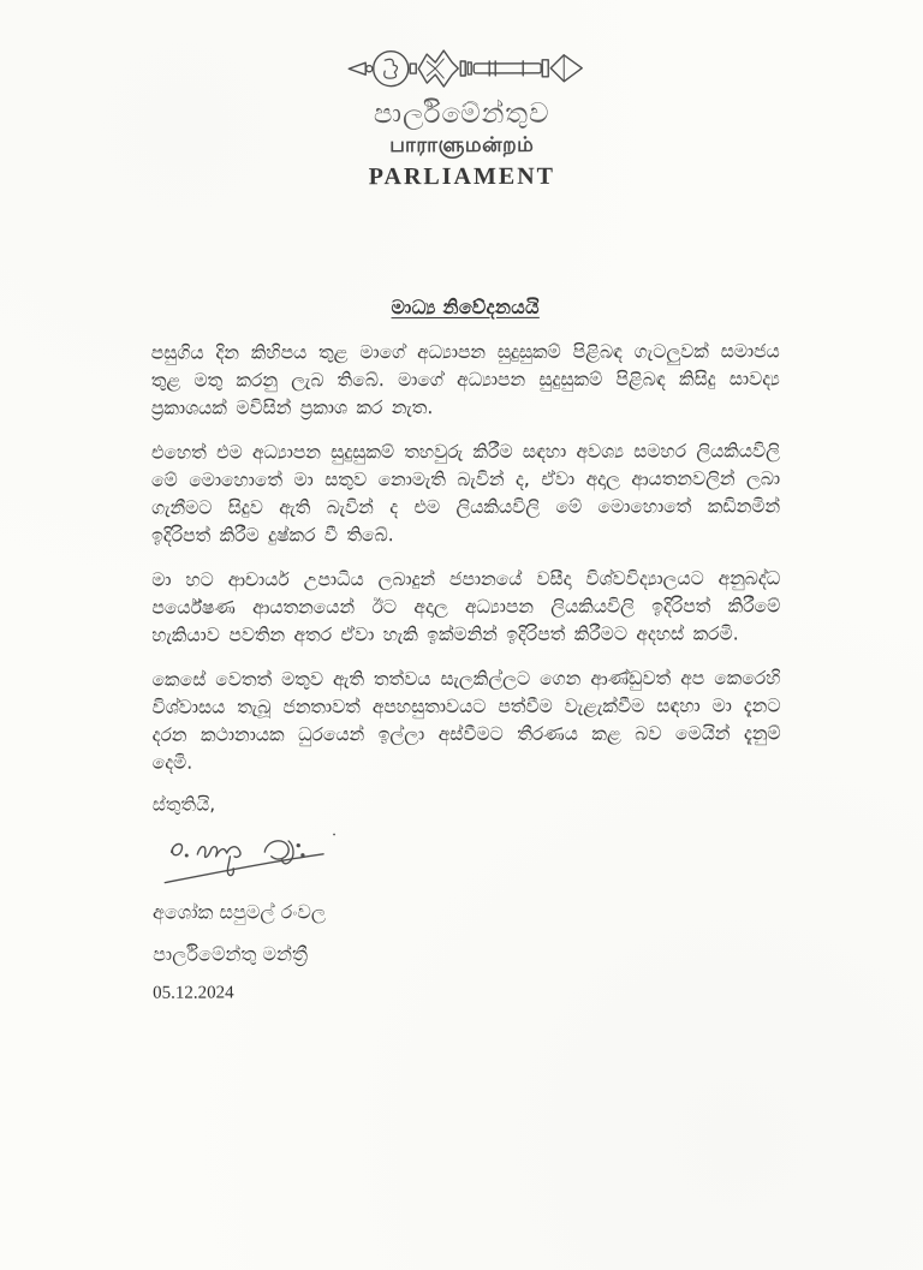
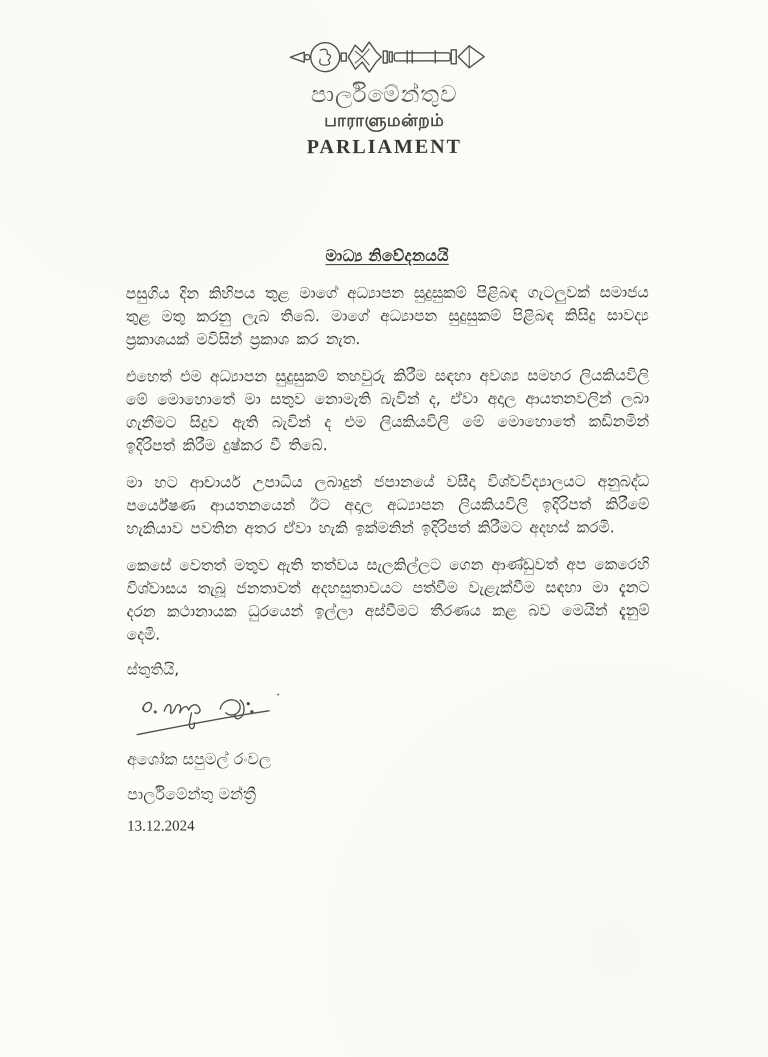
  පාර්ලිමේන්තුව
  பாராளுமன்றம்
  PARLIAMENT
  මාධ්‍ය නිවේදනයයි
  පසුගිය දින කිහිපය තුළ මාගේ අධ්‍යාපන සුදුසුකම් පිළිබඳ ගැටලුවක් සමාජය තුළ මතු කරනු ලැබ තිබේ. මාගේ අධ්‍යාපන සුදුසුකම් පිළිබඳ කිසිදු සාවද්‍ය ප්‍රකාශයක් මවිසින් ප්‍රකාශ කර නැත.
  එහෙත් එම අධ්‍යාපන සුදුසුකම් තහවුරු කිරීම සඳහා අවශ්‍ය සමහර ලියකියවිලි මේ මොහොතේ මා සතුව නොමැති බැවින් ද, ඒවා අදාල ආයතනවලින් ලබා ගැනීමට සිදුව ඇති බැවින් ද එම ලියකියවිලි මේ මොහොතේ කඩිනමින් ඉදිරිපත් කිරීම දුෂ්කර වී තිබේ.
  මා හට ආචාර්ය උපාධිය ලබාදුන් ජපානයේ වසීදා විශ්වවිද්‍යාලයට අනුබද්ධ පර්යේෂණ ආයතනයෙන් ඊට අදාල අධ්‍යාපන ලියකියවිලි ඉදිරිපත් කිරීමේ හැකියාව පවතින අතර ඒවා හැකි ඉක්මනින් ඉදිරිපත් කිරීමට අදහස් කරමි.
- කෙසේ වෙතත් මතුව ඇති තත්වය සැලකිල්ලට ගෙන ආණ්ඩුවත් අප කෙරෙහි විශ්වාසය තැබූ ජනතාවත් අපහසුතාවයට පත්වීම වැළැක්වීම සඳහා මා දැනට දරන කථානායක ධුරයෙන් ඉල්ලා අස්වීමට තීරණය කළ බව මෙයින් දැනුම් දෙමි.
+ කෙසේ වෙතත් මතුව ඇති තත්වය සැලකිල්ලට ගෙන ආණ්ඩුවත් අප කෙරෙහි විශ්වාසය තැබූ ජනතාවත් අදහසුතාවයට පත්වීම වැළැක්වීම සඳහා මා දැනට දරන කථානායක ධුරයෙන් ඉල්ලා අස්වීමට තීරණය කළ බව මෙයින් දැනුම් දෙමි.
  ස්තුතියි,
  අශෝක සපුමල් රංවල
  පාර්ලිමේන්තු මන්ත්‍රී
- 05.12.2024
+ 13.12.2024
